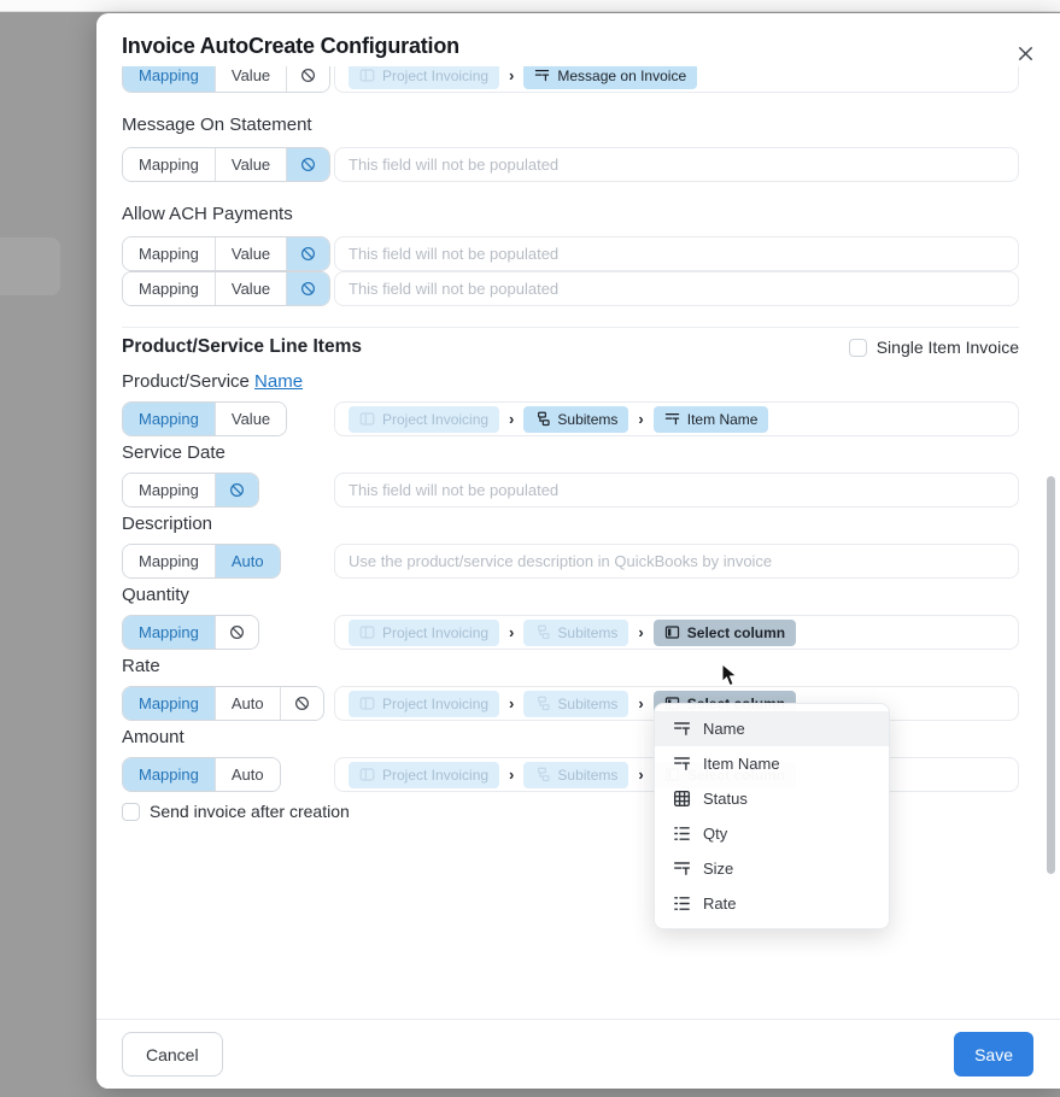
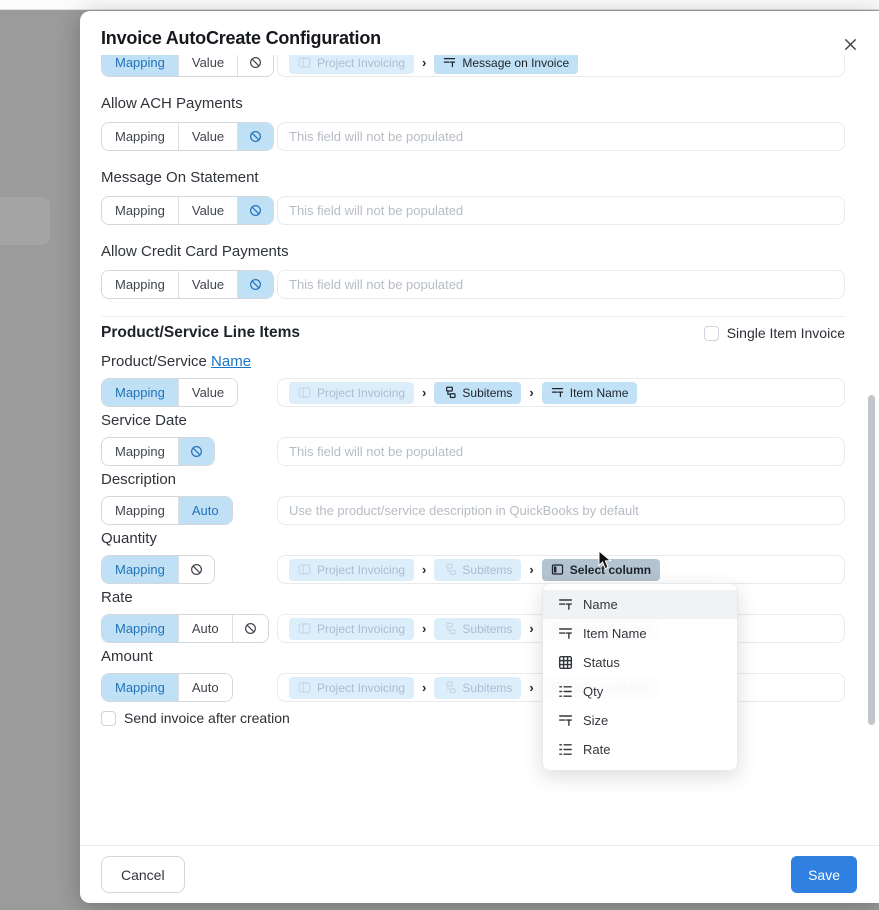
  Invoice AutoCreate Configuration
  Mapping
  Value
  Project Invoicing
  ›
  Message on Invoice
- Message On Statement
+ Allow ACH Payments
  Mapping
  Value
  This field will not be populated
- Allow ACH Payments
+ Message On Statement
  Mapping
  Value
  This field will not be populated
+ Allow Credit Card Payments
  Mapping
  Value
  This field will not be populated
  Product/Service Line Items
  Single Item Invoice
  Product/Service Name
  Mapping
  Value
  Project Invoicing
  ›
  Subitems
  ›
  Item Name
  Service Date
  Mapping
  This field will not be populated
  Description
  Mapping
  Auto
- Use the product/service description in QuickBooks by invoice
+ Use the product/service description in QuickBooks by default
  Quantity
  Mapping
  Project Invoicing
  ›
  Subitems
  ›
  Select column
  Rate
  Mapping
  Auto
  Project Invoicing
  ›
  Subitems
  ›
  Amount
  Mapping
  Auto
  Project Invoicing
  ›
  Subitems
  ›
  Send invoice after creation
  Name
  Item Name
  Status
  Qty
  Size
  Rate
  Cancel
  Save
